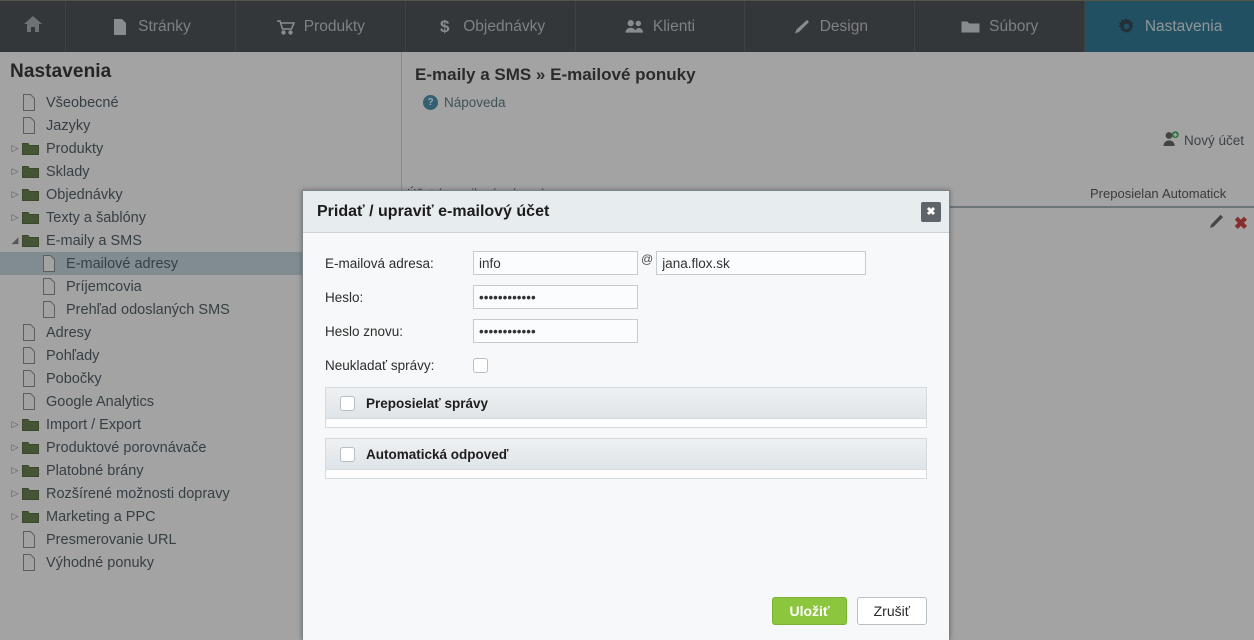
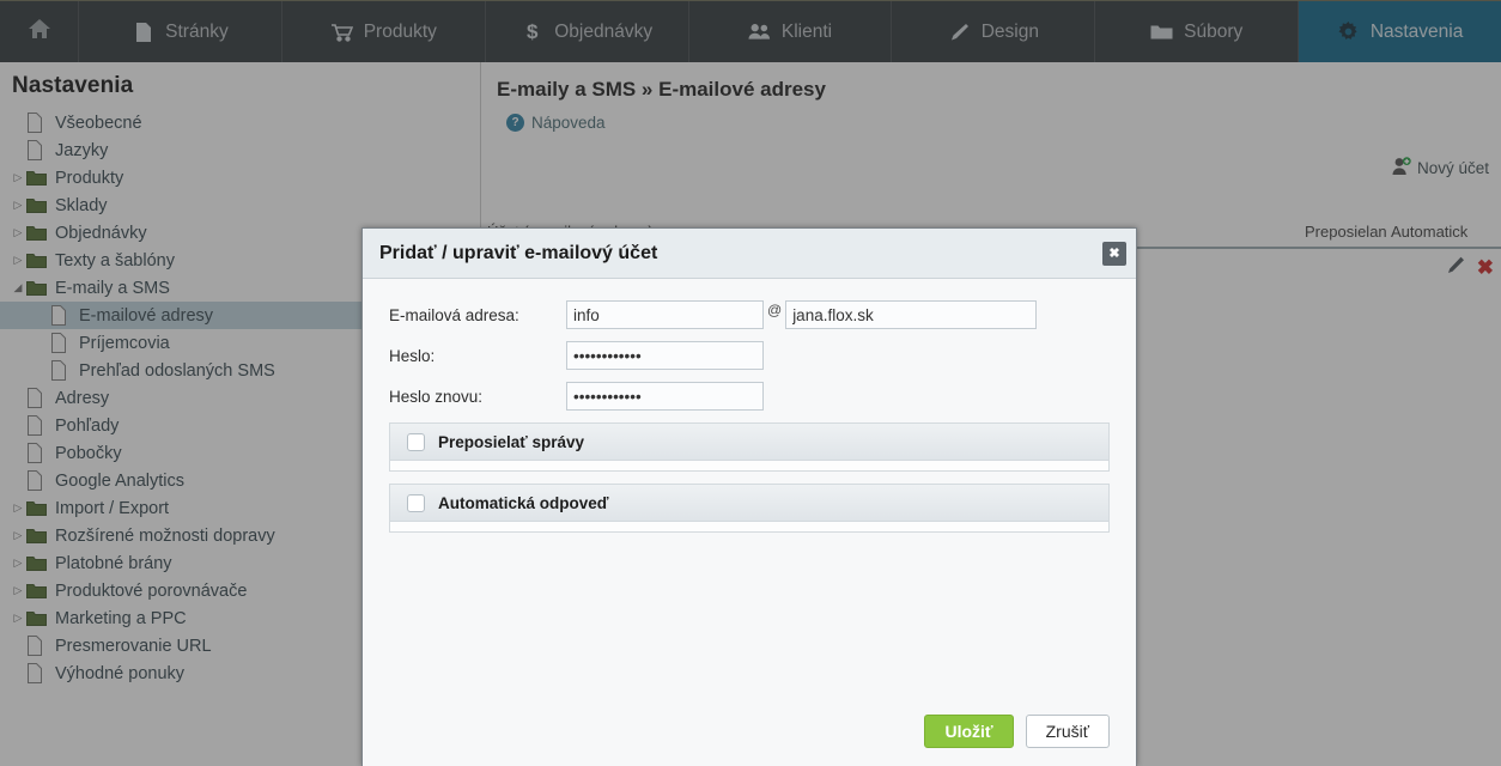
  Stránky
  Produkty
  $
  Objednávky
  Klienti
  Design
  Súbory
  Nastavenia
  Nastavenia
  Všeobecné
  Jazyky
  ▷
  Produkty
  ▷
  Sklady
  ▷
  Objednávky
  ▷
  Texty a šablóny
  ◢
  E-maily a SMS
  E-mailové adresy
  Príjemcovia
  Prehľad odoslaných SMS
  Adresy
  Pohľady
  Pobočky
  Google Analytics
  ▷
  Import / Export
  ▷
- Produktové porovnávače
+ Rozšírené možnosti dopravy
  ▷
  Platobné brány
  ▷
- Rozšírené možnosti dopravy
+ Produktové porovnávače
  ▷
  Marketing a PPC
  Presmerovanie URL
  Výhodné ponuky
- E-maily a SMS » E-mailové ponuky
+ E-maily a SMS » E-mailové adresy
  ?
  Nápoveda
  Nový účet
  Preposielan
  Automatick
  ✖
  Pridať / upraviť e-mailový účet
  ✖
  E-mailová adresa:
  info
  @
  jana.flox.sk
  Heslo:
  ••••••••••••
  Heslo znovu:
  ••••••••••••
- Neukladať správy:
  Preposielať správy
  Automatická odpoveď
  Uložiť
  Zrušiť
